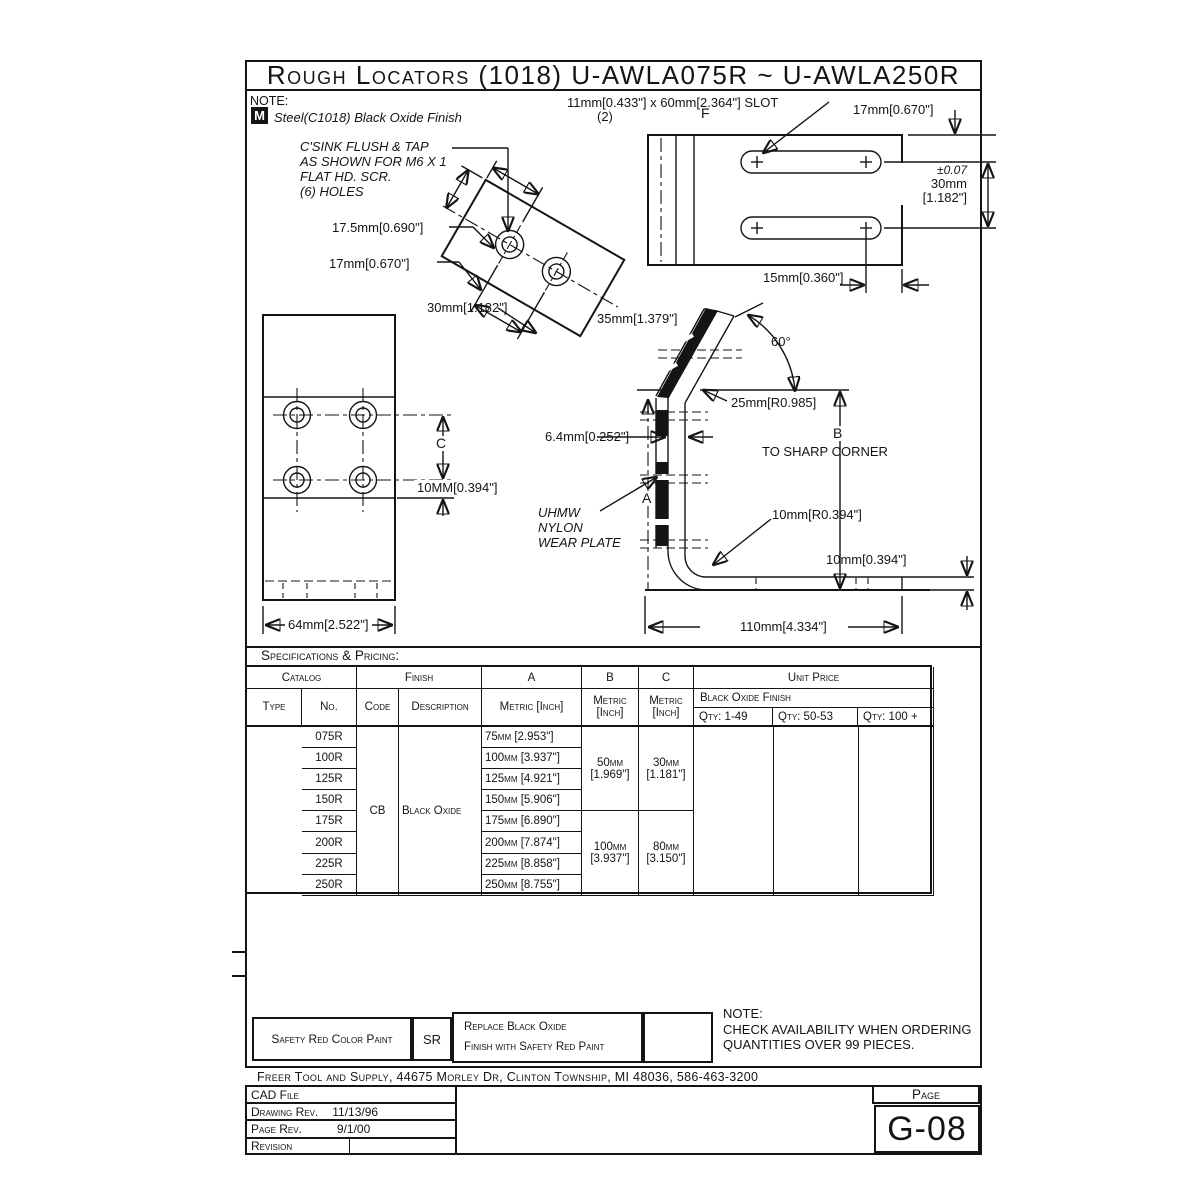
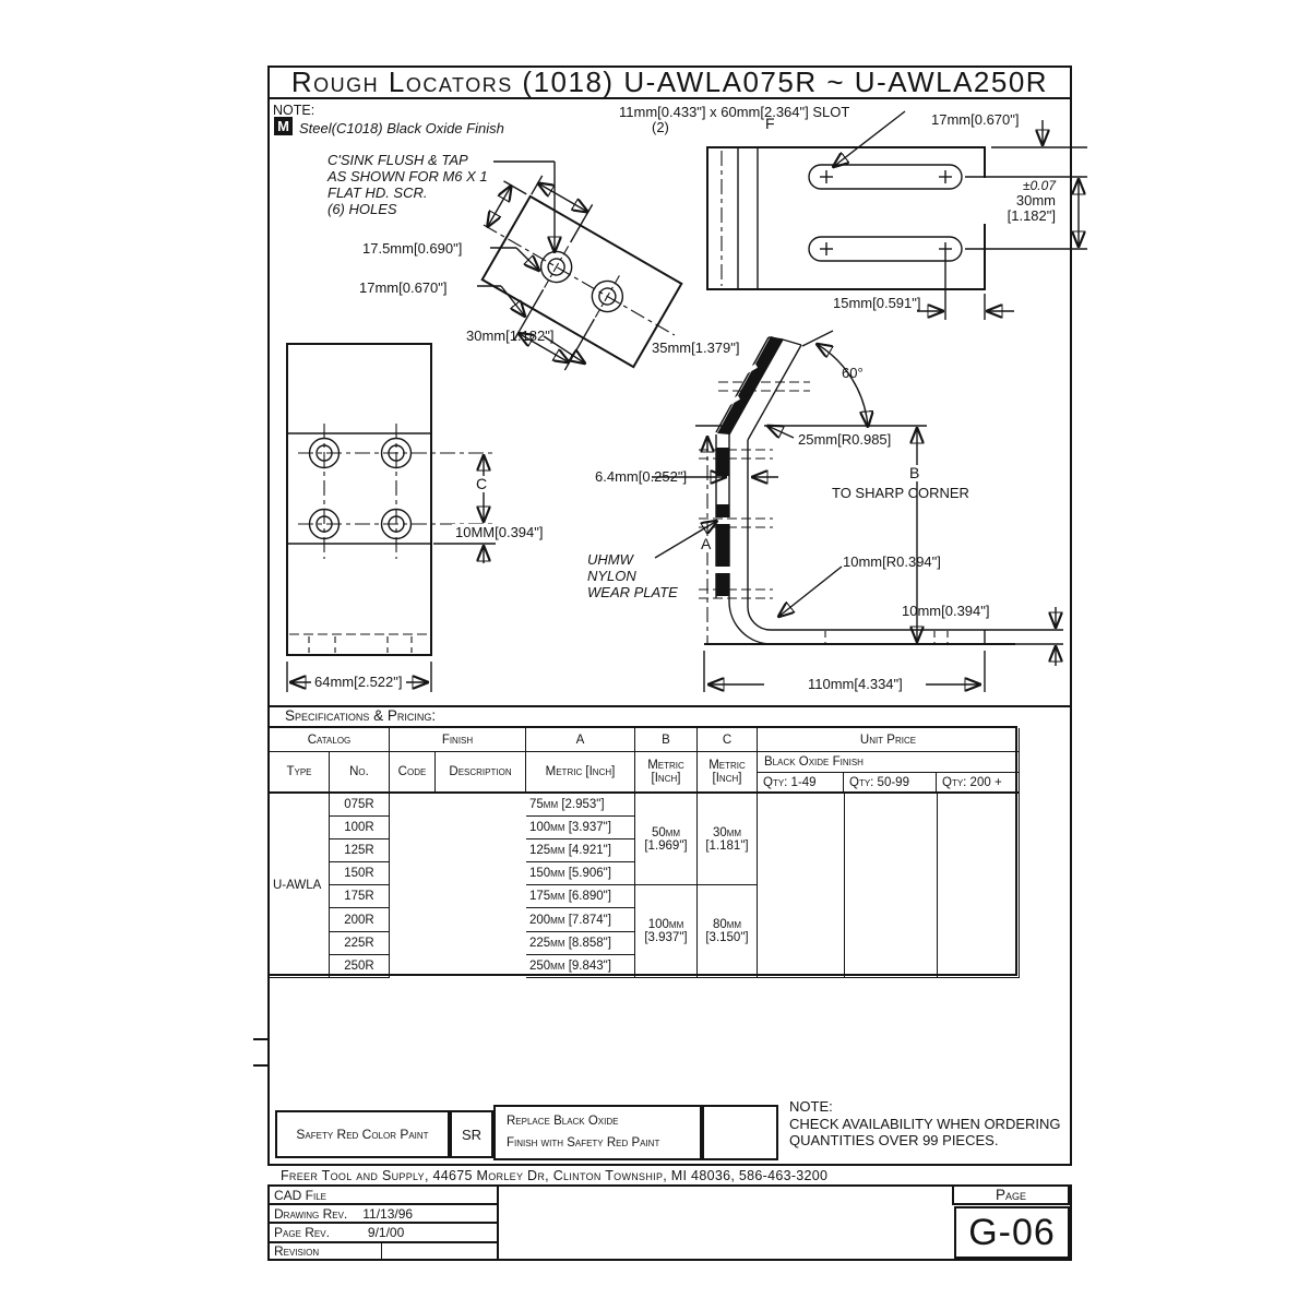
  Rough Locators (1018) U-AWLA075R ~ U-AWLA250R
  NOTE:
  M
  Steel(C1018) Black Oxide Finish
  C'SINK FLUSH & TAP
  AS SHOWN FOR M6 X 1
  FLAT HD. SCR.
  (6) HOLES
  11mm[0.433"] x 60mm[2.364"] SLOT
  (2)
  F
  17mm[0.670"]
  ±0.07
  30mm
  [1.182"]
- 15mm[0.360"]
+ 15mm[0.591"]
  17.5mm[0.690"]
  17mm[0.670"]
  30mm[1.182"]
  35mm[1.379"]
  60°
  25mm[R0.985]
  6.4mm[0.252"]
  B
  TO SHARP CORNER
  A
  UHMW
  NYLON
  WEAR PLATE
  10mm[R0.394"]
  10mm[0.394"]
  110mm[4.334"]
  C
  10MM[0.394"]
  64mm[2.522"]
  Specifications & Pricing:
  Catalog
  Finish
  A
  B
  C
  Unit Price
  Type
  No.
  Code
  Description
  Metric [Inch]
  Metric
  [Inch]
  Metric
  [Inch]
  Black Oxide Finish
  Qty: 1-49
- Qty: 50-53
+ Qty: 50-99
- Qty: 100 +
+ Qty: 200 +
+ U-AWLA
  075R
  100R
  125R
  150R
  175R
  200R
  225R
  250R
- CB
- Black Oxide
  75mm [2.953"]
  100mm [3.937"]
  125mm [4.921"]
  150mm [5.906"]
  175mm [6.890"]
  200mm [7.874"]
  225mm [8.858"]
- 250mm [8.755"]
+ 250mm [9.843"]
  50mm
  [1.969"]
  100mm
  [3.937"]
  30mm
  [1.181"]
  80mm
  [3.150"]
  Safety Red Color Paint
  SR
  Replace Black Oxide
  Finish with Safety Red Paint
  NOTE:
  CHECK AVAILABILITY WHEN ORDERING
  QUANTITIES OVER 99 PIECES.
  Freer Tool and Supply, 44675 Morley Dr, Clinton Township, MI 48036, 586-463-3200
  CAD File
  Drawing Rev.
  11/13/96
  Page Rev.
  9/1/00
  Revision
  Page
- G-08
+ G-06
